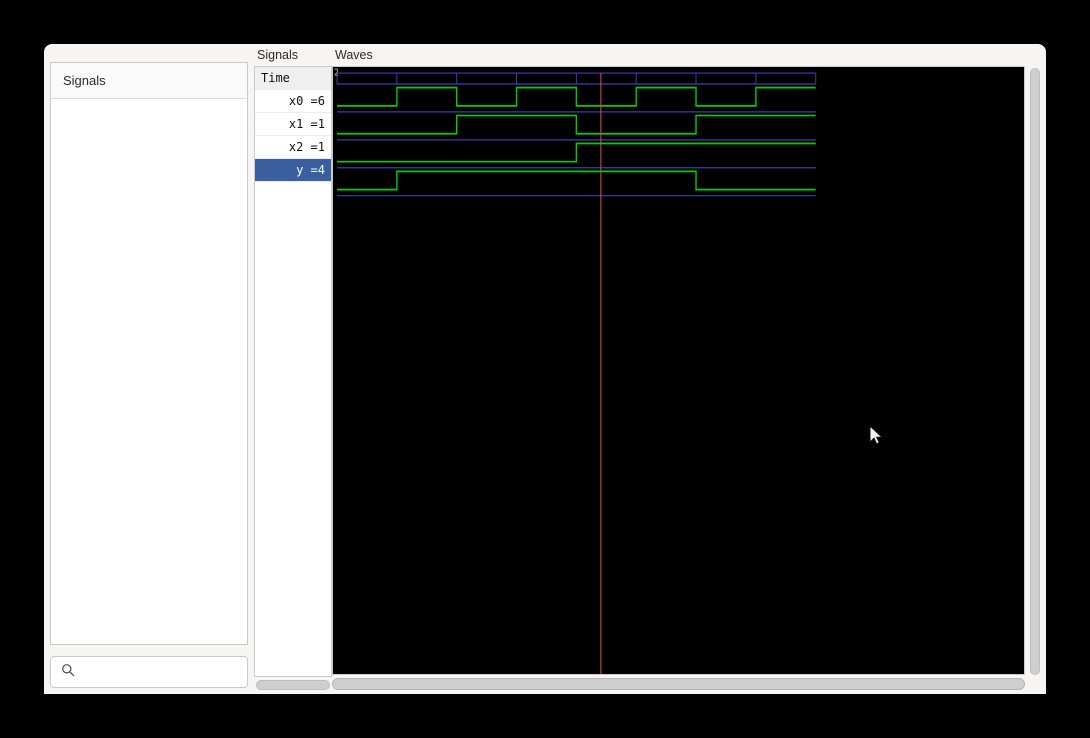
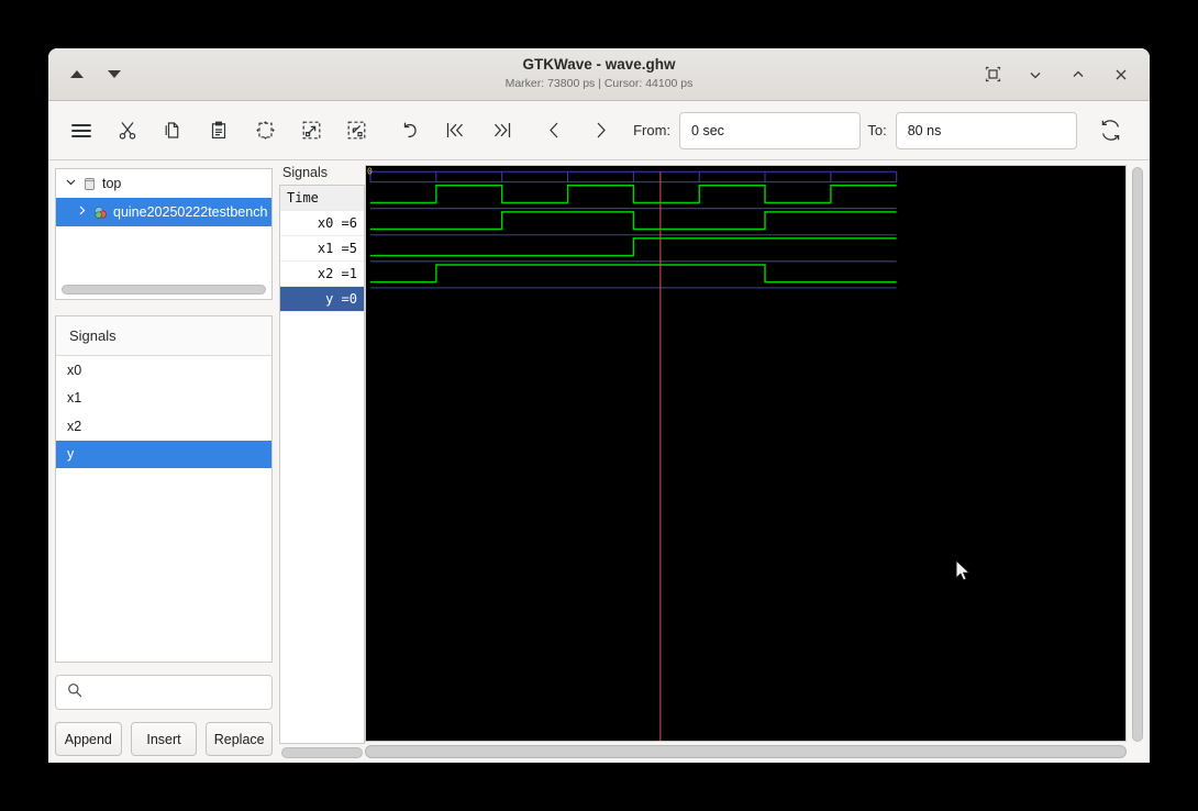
+ GTKWave - wave.ghw
+ Marker: 73800 ps | Cursor: 44100 ps
+ From:
+ 0 sec
+ To:
+ 80 ns
+ top
+ quine20250222testbench
  Signals
+ x0
+ x1
+ x2
+ y
+ Append
+ Insert
+ Replace
  Signals
  Time
  x0 =6
- x1 =1
+ x1 =5
  x2 =1
- y =4
+ y =0
- Waves
- 2
+ 0
